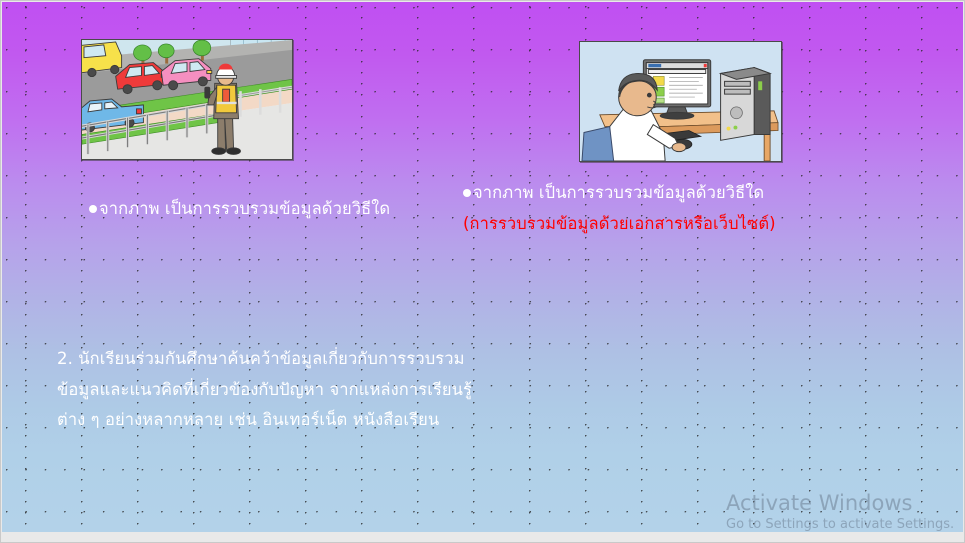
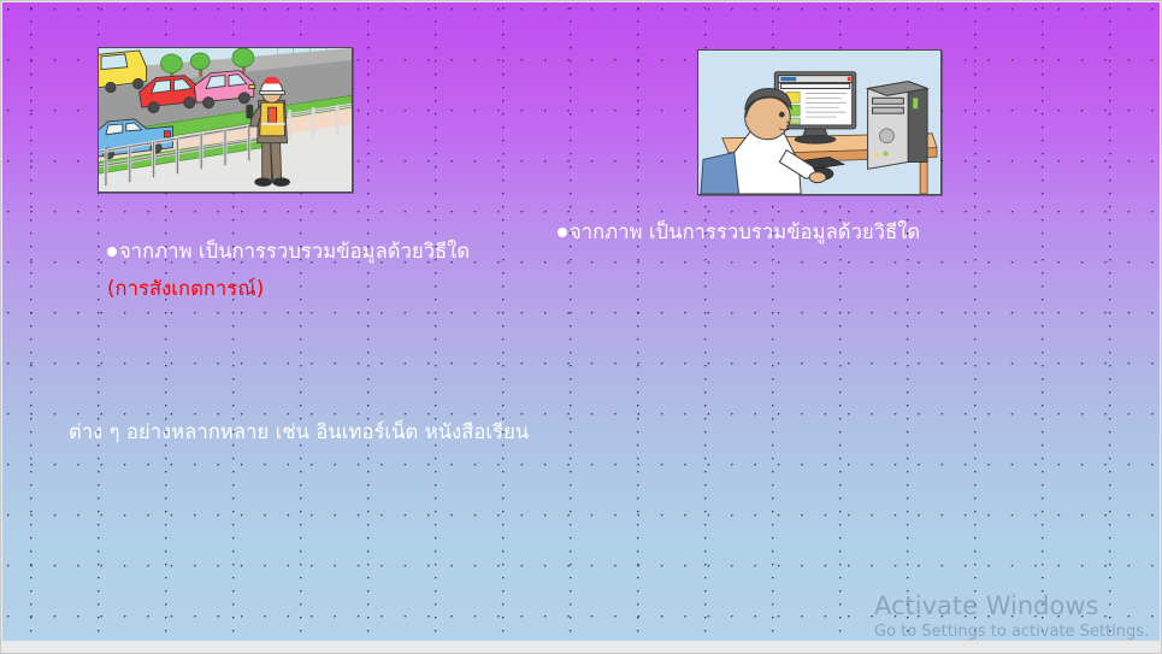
  จากภาพ เป็นการรวบรวมข้อมูลด้วยวิธีใด
+ (การสังเกตการณ์)
  จากภาพ เป็นการรวบรวมข้อมูลด้วยวิธีใด
- (การรวบรวมข้อมูลด้วยเอกสารหรือเว็บไซต์)
- 2. นักเรียนร่วมกันศึกษาค้นคว้าข้อมูลเกี่ยวกับการรวบรวม
- ข้อมูลและแนวคิดที่เกี่ยวข้องกับปัญหา จากแหล่งการเรียนรู้
  ต่าง ๆ อย่างหลากหลาย เช่น อินเทอร์เน็ต หนังสือเรียน
  Activate Windows
  Go to Settings to activate Settings.
